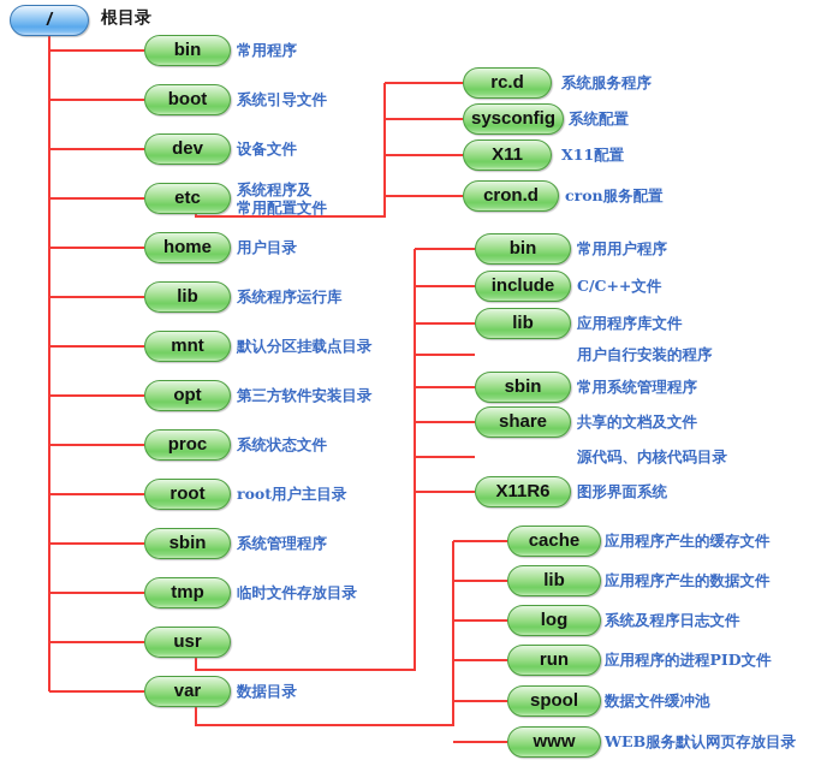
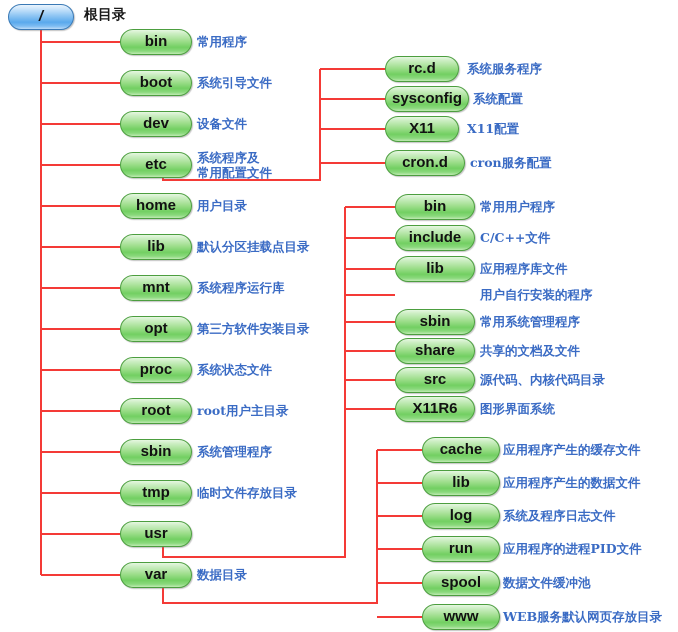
  /
  根目录
  bin
  常用程序
  boot
  系统引导文件
  dev
  设备文件
  etc
  系统程序及
  常用配置文件
  home
  用户目录
  lib
- 系统程序运行库
+ 默认分区挂载点目录
  mnt
- 默认分区挂载点目录
+ 系统程序运行库
  opt
  第三方软件安装目录
  proc
  系统状态文件
  root
  root用户主目录
  sbin
  系统管理程序
  tmp
  临时文件存放目录
  usr
  var
  数据目录
  rc.d
  系统服务程序
  sysconfig
  系统配置
  X11
  X11配置
  cron.d
  cron服务配置
  bin
  常用用户程序
  include
  C/C++文件
  lib
  应用程序库文件
  用户自行安装的程序
  sbin
  常用系统管理程序
  share
  共享的文档及文件
+ src
  源代码、内核代码目录
  X11R6
  图形界面系统
  cache
  应用程序产生的缓存文件
  lib
  应用程序产生的数据文件
  log
  系统及程序日志文件
  run
  应用程序的进程PID文件
  spool
  数据文件缓冲池
  www
  WEB服务默认网页存放目录
